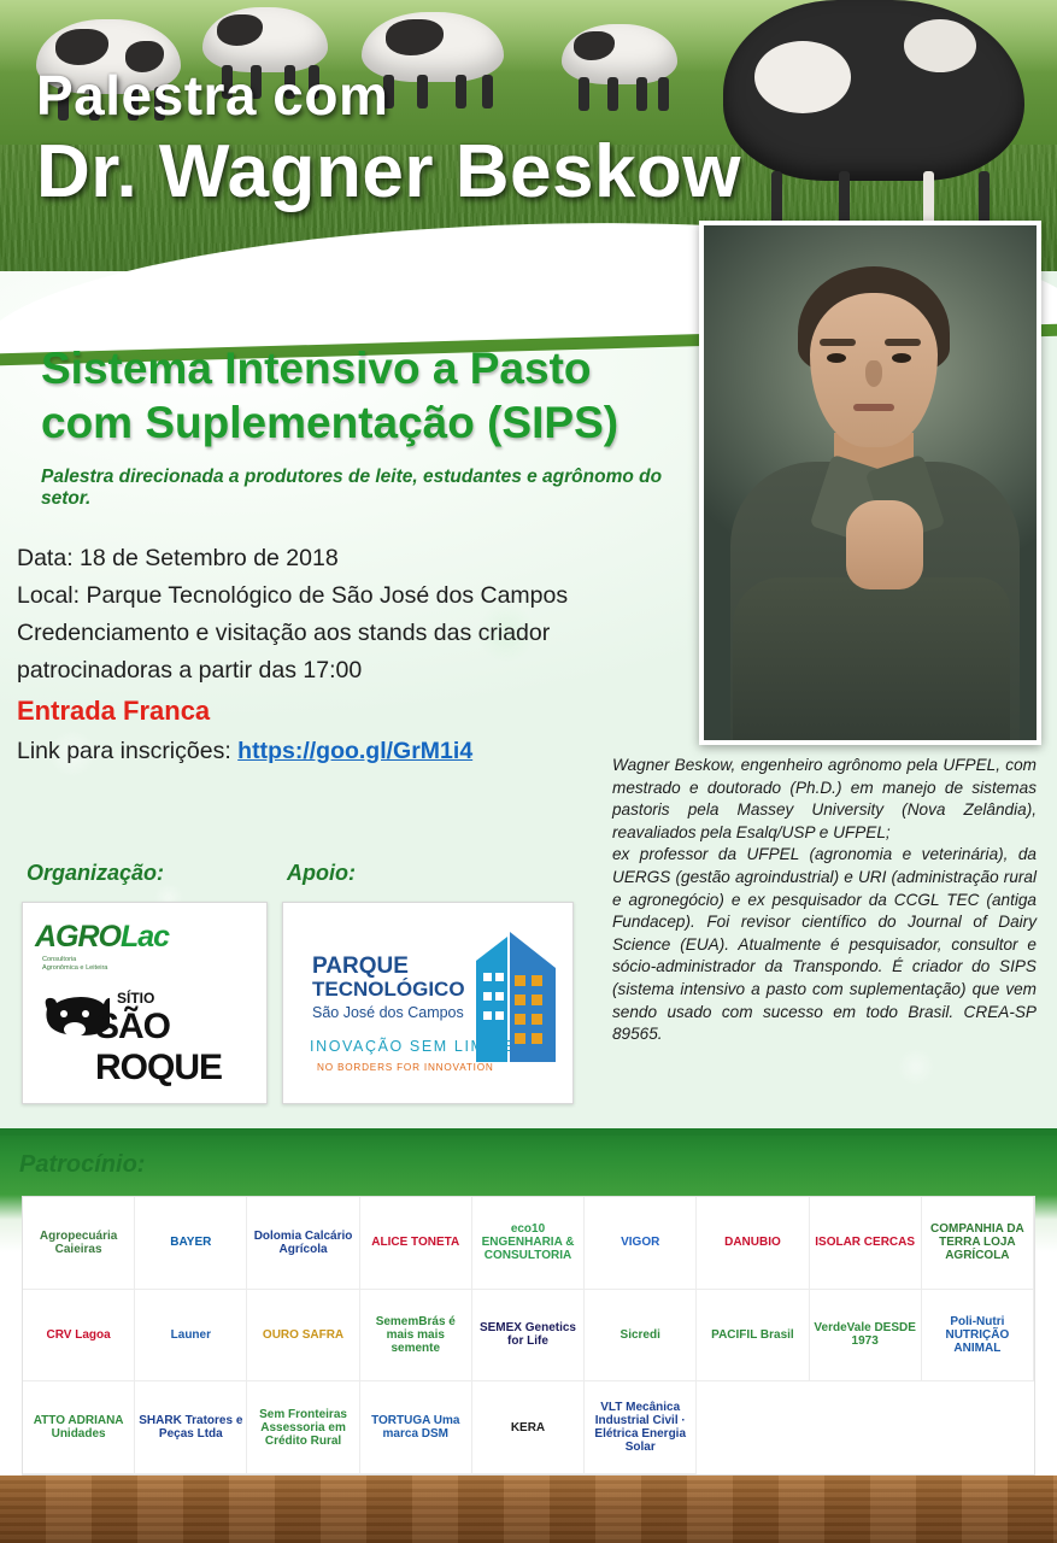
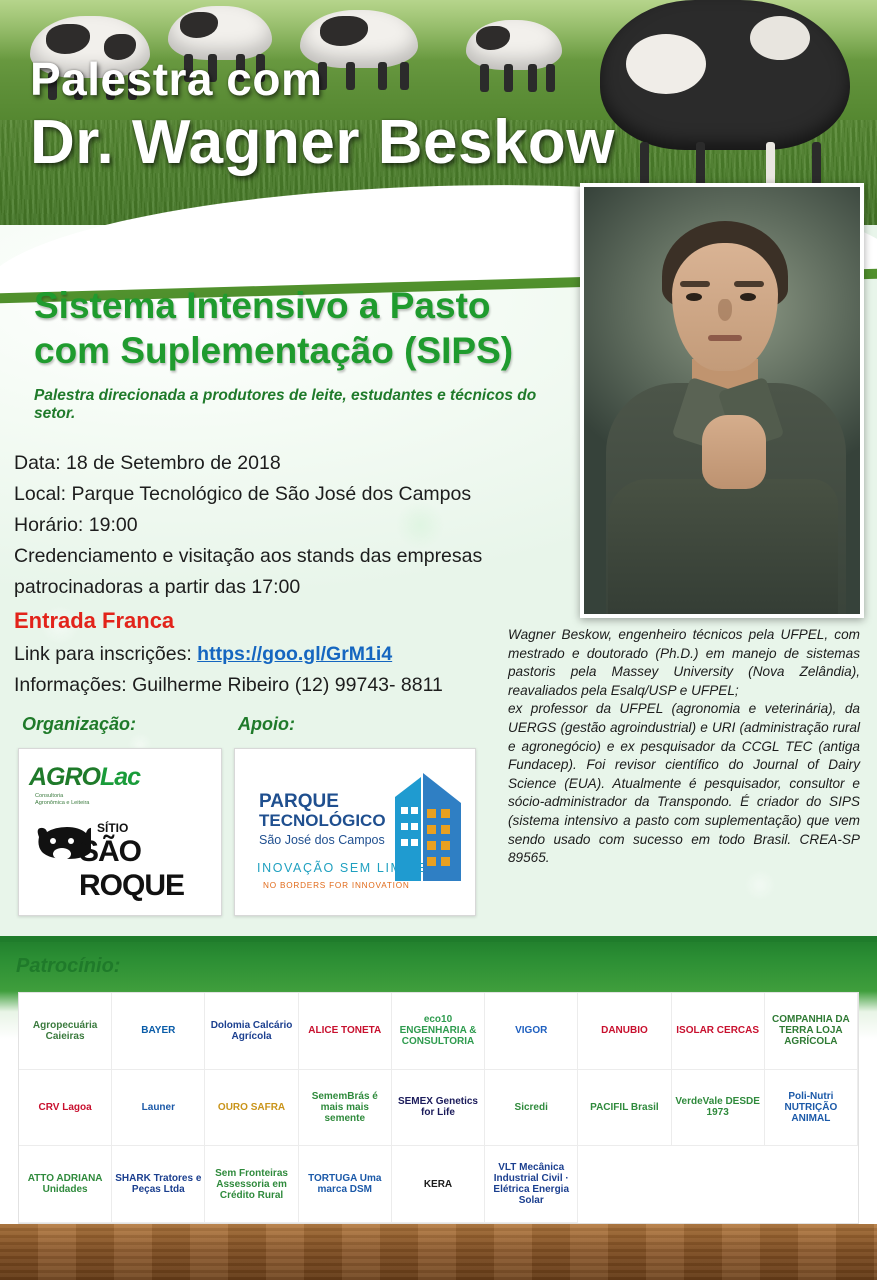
  Palestra com
  Dr. Wagner Beskow
  Sistema Intensivo a Pasto
  com Suplementação (SIPS)
- Palestra direcionada a produtores de leite, estudantes e agrônomo do setor.
+ Palestra direcionada a produtores de leite, estudantes e técnicos do setor.
  Data: 18 de Setembro de 2018
  Local: Parque Tecnológico de São José dos Campos
+ Horário: 19:00
- Credenciamento e visitação aos stands das criador
+ Credenciamento e visitação aos stands das empresas
  patrocinadoras a partir das 17:00
  Entrada Franca
  Link para inscrições: https://goo.gl/GrM1i4
+ Informações: Guilherme Ribeiro (12) 99743- 8811
- Wagner Beskow, engenheiro agrônomo pela UFPEL, com mestrado e doutorado (Ph.D.) em manejo de sistemas pastoris pela Massey University (Nova Zelândia), reavaliados pela Esalq/USP e UFPEL;
+ Wagner Beskow, engenheiro técnicos pela UFPEL, com mestrado e doutorado (Ph.D.) em manejo de sistemas pastoris pela Massey University (Nova Zelândia), reavaliados pela Esalq/USP e UFPEL;
  ex professor da UFPEL (agronomia e veterinária), da UERGS (gestão agroindustrial) e URI (administração rural e agronegócio) e ex pesquisador da CCGL TEC (antiga Fundacep). Foi revisor científico do Journal of Dairy Science (EUA). Atualmente é pesquisador, consultor e sócio-administrador da Transpondo. É criador do SIPS (sistema intensivo a pasto com suplementação) que vem sendo usado com sucesso em todo Brasil. CREA-SP 89565.
  Organização:
  Apoio:
  AGROLac
  SÍTIO
  SÃO ROQUE
  PARQUE
  TECNOLÓGICO
  São José dos Campos
  INOVAÇÃO SEM LIE
  NO BORDERS FOR INNOVATION
  Patrocínio:
  Agropecuária Caieiras
  BAYER
  Dolomia Calcário Agrícola
  ALICE TONETA
  eco10 ENGENHARIA & CONSULTORIA
  VIGOR
  DANUBIO
  ISOLAR CERCAS
  COMPANHIA DA TERRA LOJA AGRÍCOLA
  CRV Lagoa
  Launer
  OURO SAFRA
  SememBrás é mais mais semente
  SEMEX Genetics for Life
  Sicredi
  PACIFIL Brasil
  VerdeVale DESDE 1973
  Poli-Nutri NUTRIÇÃO ANIMAL
  ATTO ADRIANA Unidades
  SHARK Tratores e Peças Ltda
  Sem Fronteiras Assessoria em Crédito Rural
  TORTUGA Uma marca DSM
  KERA
  VLT Mecânica Industrial Civil · Elétrica Energia Solar
